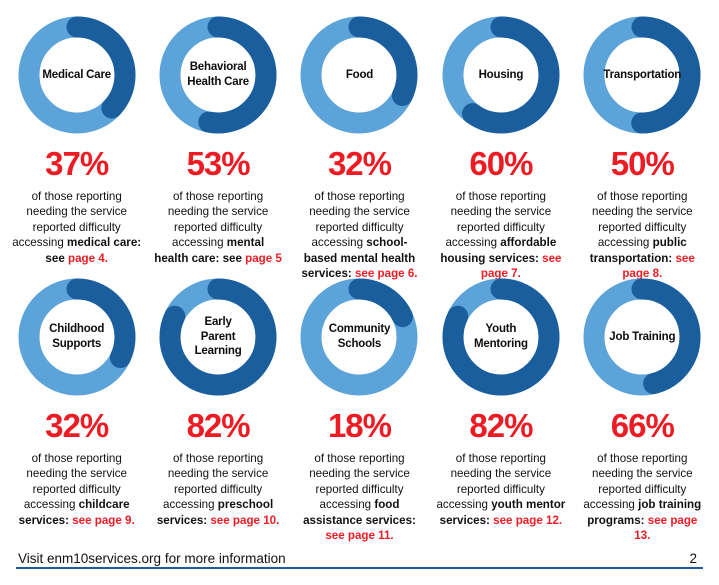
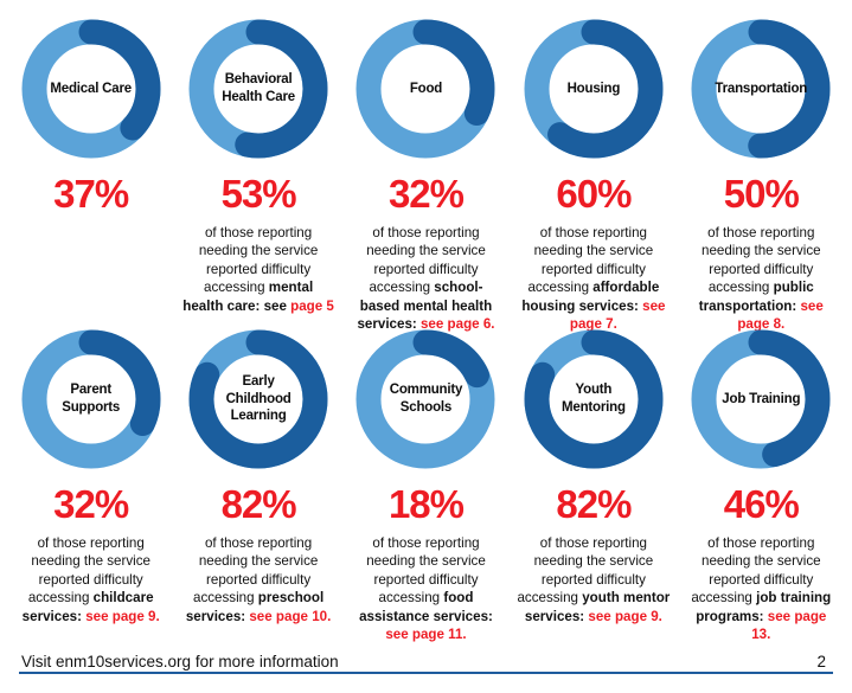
  Medical Care
  37%
- of those reporting needing the service reported difficulty accessing medical care: see page 4.
  Behavioral
  Health Care
  53%
  of those reporting needing the service reported difficulty accessing mental health care: see page 5
  Food
  32%
  of those reporting needing the service reported difficulty accessing school-based mental health services: see page 6.
  Housing
  60%
  of those reporting needing the service reported difficulty accessing affordable housing services: see page 7.
  Transportation
  50%
  of those reporting needing the service reported difficulty accessing public transportation: see page 8.
- Childhood
+ Parent
  Supports
  32%
  of those reporting needing the service reported difficulty accessing childcare services: see page 9.
  Early
- Parent
+ Childhood
  Learning
  82%
  of those reporting needing the service reported difficulty accessing preschool services: see page 10.
  Community
  Schools
  18%
  of those reporting needing the service reported difficulty accessing food assistance services: see page 11.
  Youth
  Mentoring
  82%
- of those reporting needing the service reported difficulty accessing youth mentor services: see page 12.
+ of those reporting needing the service reported difficulty accessing youth mentor services: see page 9.
  Job Training
- 66%
+ 46%
  of those reporting needing the service reported difficulty accessing job training programs: see page 13.
  Visit enm10services.org for more information
  2
